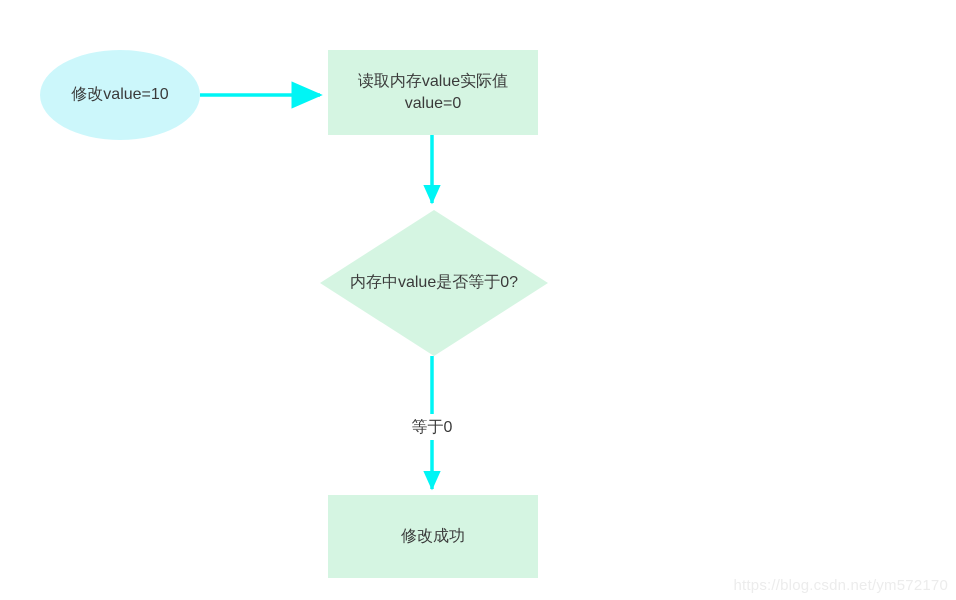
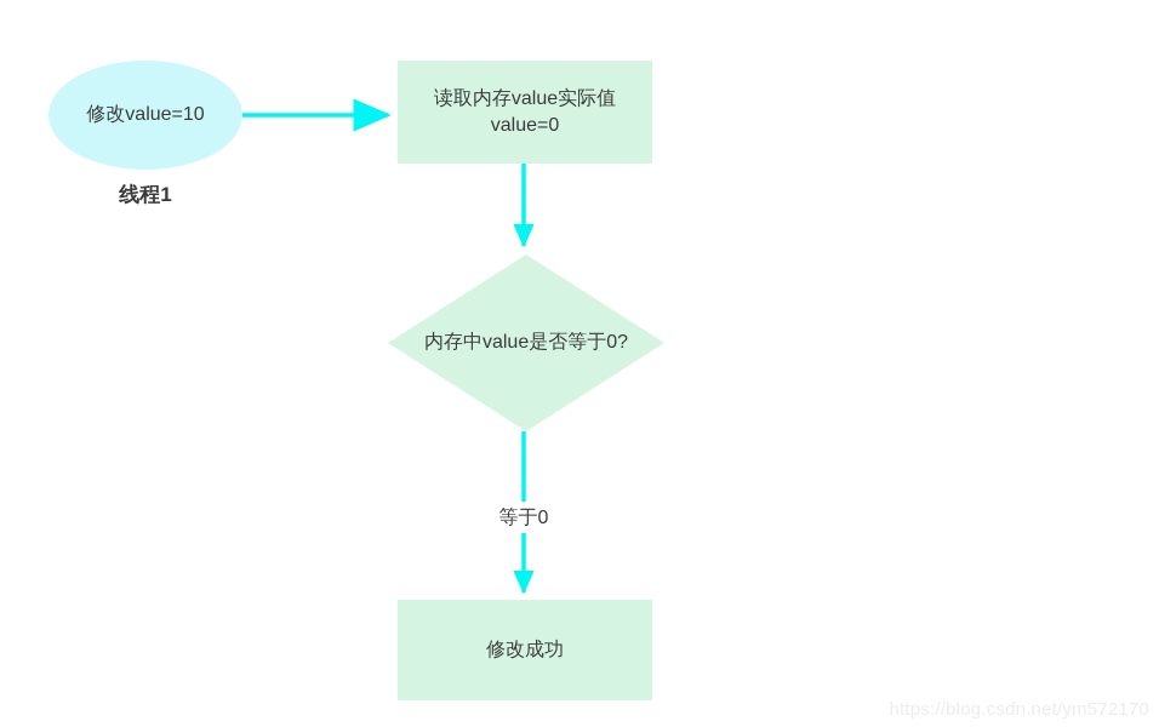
  修改value=10
  读取内存value实际值
  value=0
  内存中value是否等于0?
  修改成功
+ 线程1
  等于0
